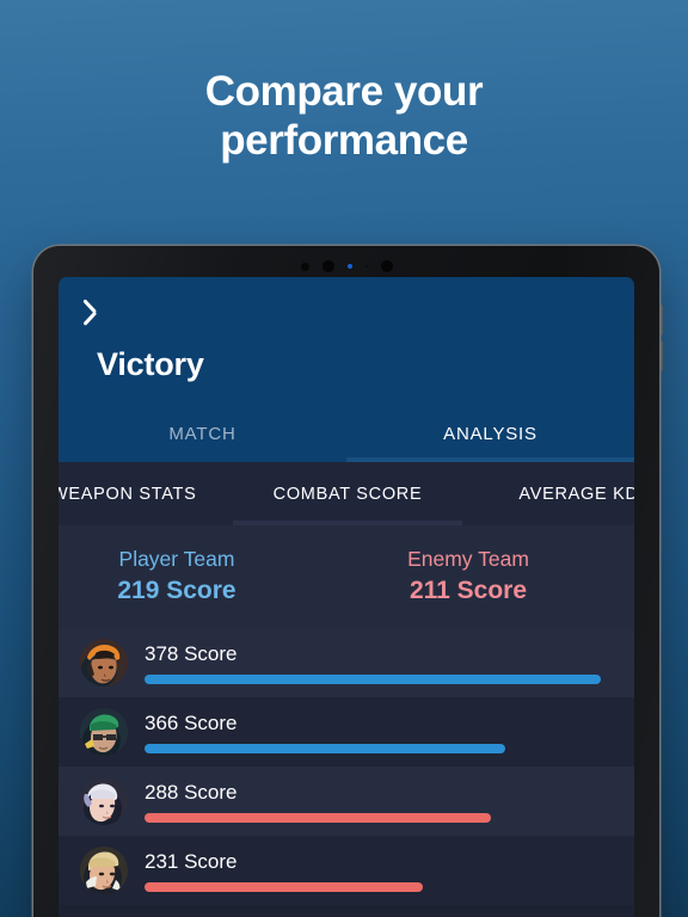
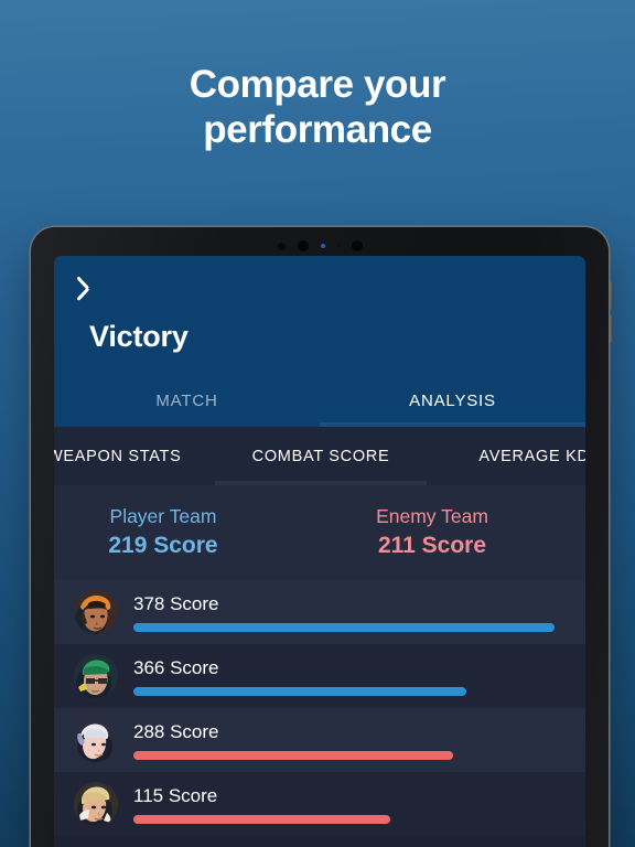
  Compare your
  performance
  Victory
  MATCH
  ANALYSIS
  WEAPON STATS
  COMBAT SCORE
  AVERAGE KD
  Player Team
  219 Score
  Enemy Team
  211 Score
  378 Score
  366 Score
  288 Score
- 231 Score
+ 115 Score
